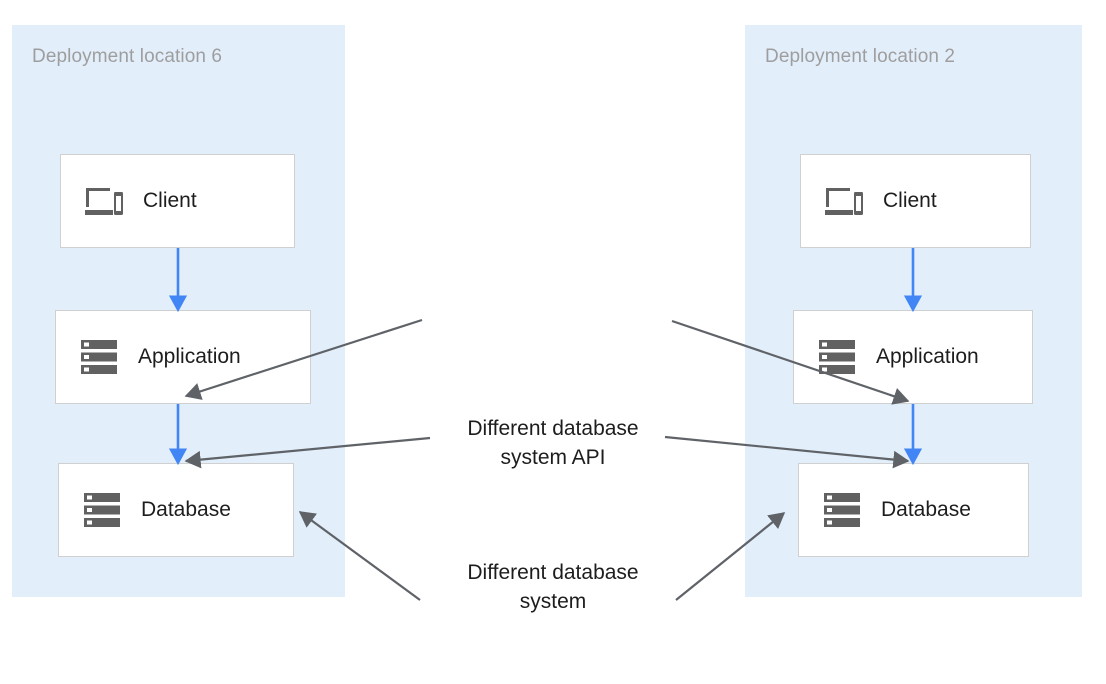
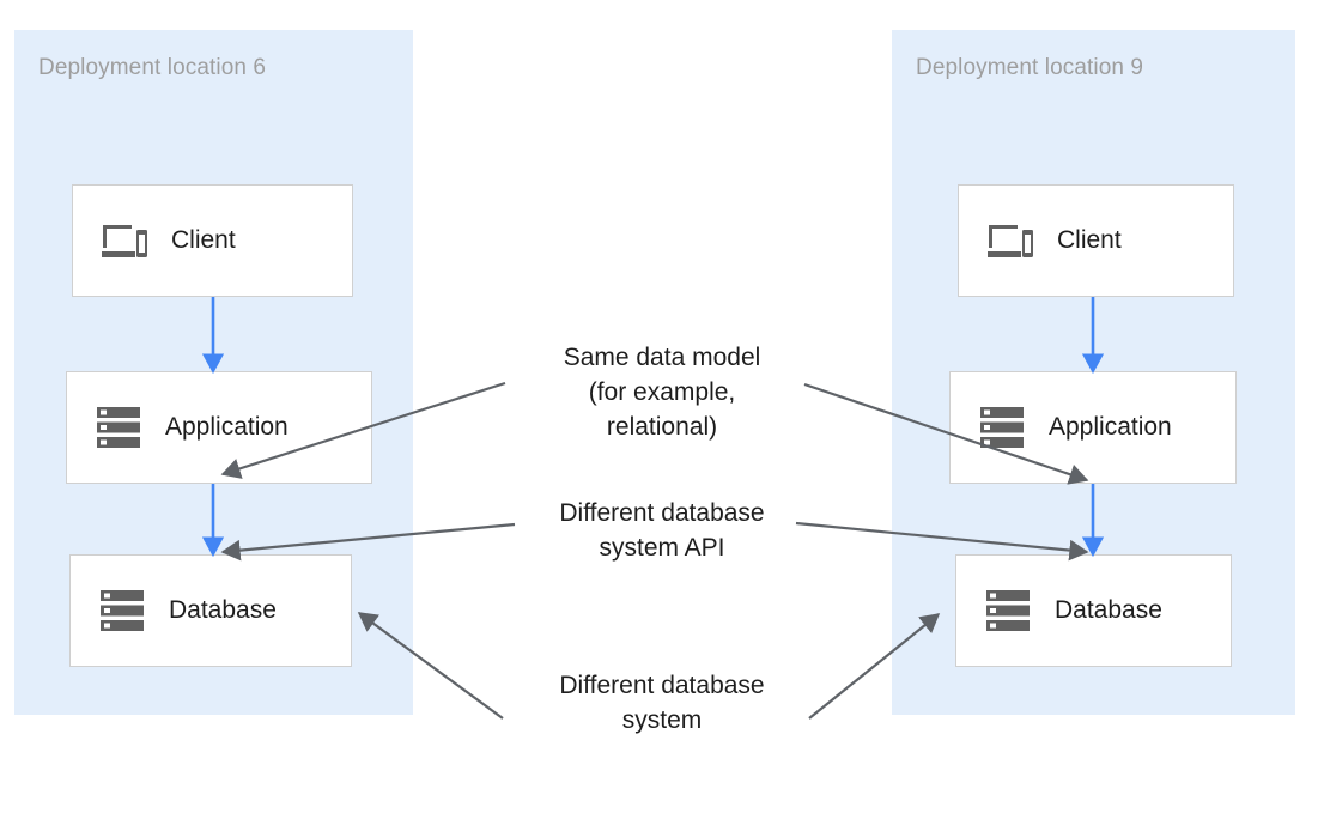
  Deployment location 6
  Client
  Application
  Database
- Deployment location 2
+ Deployment location 9
  Client
  Application
  Database
+ Same data model
+ (for example,
+ relational)
  Different database
  system API
  Different database
  system
